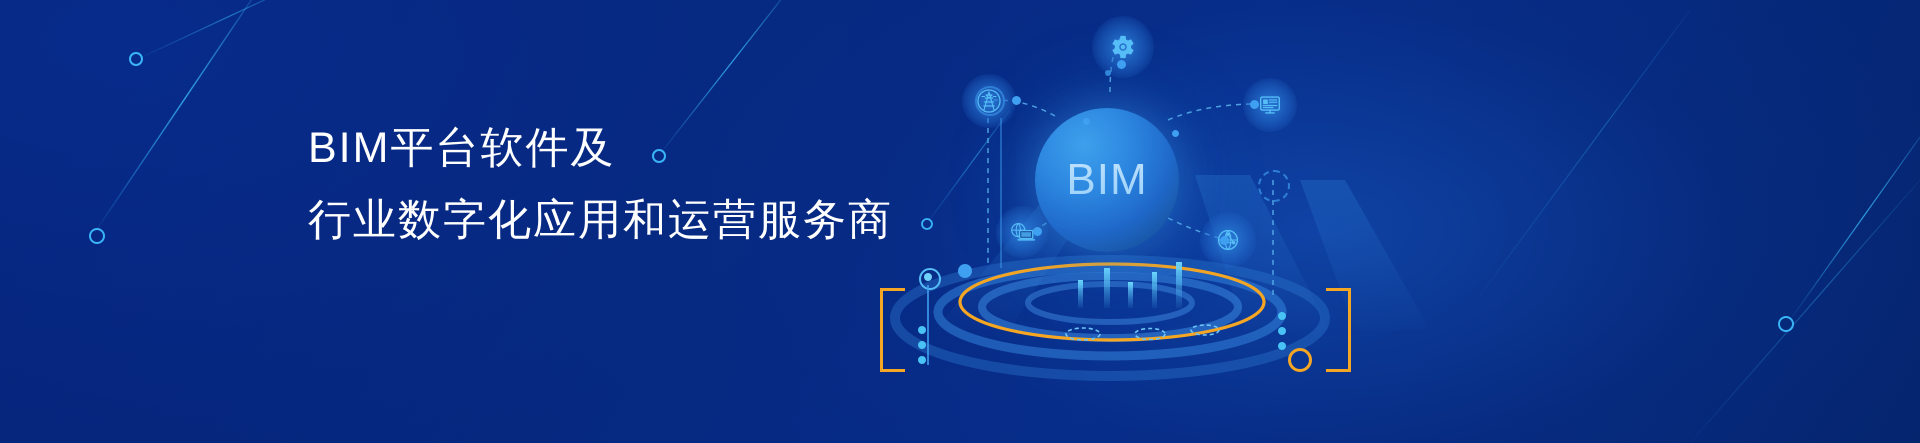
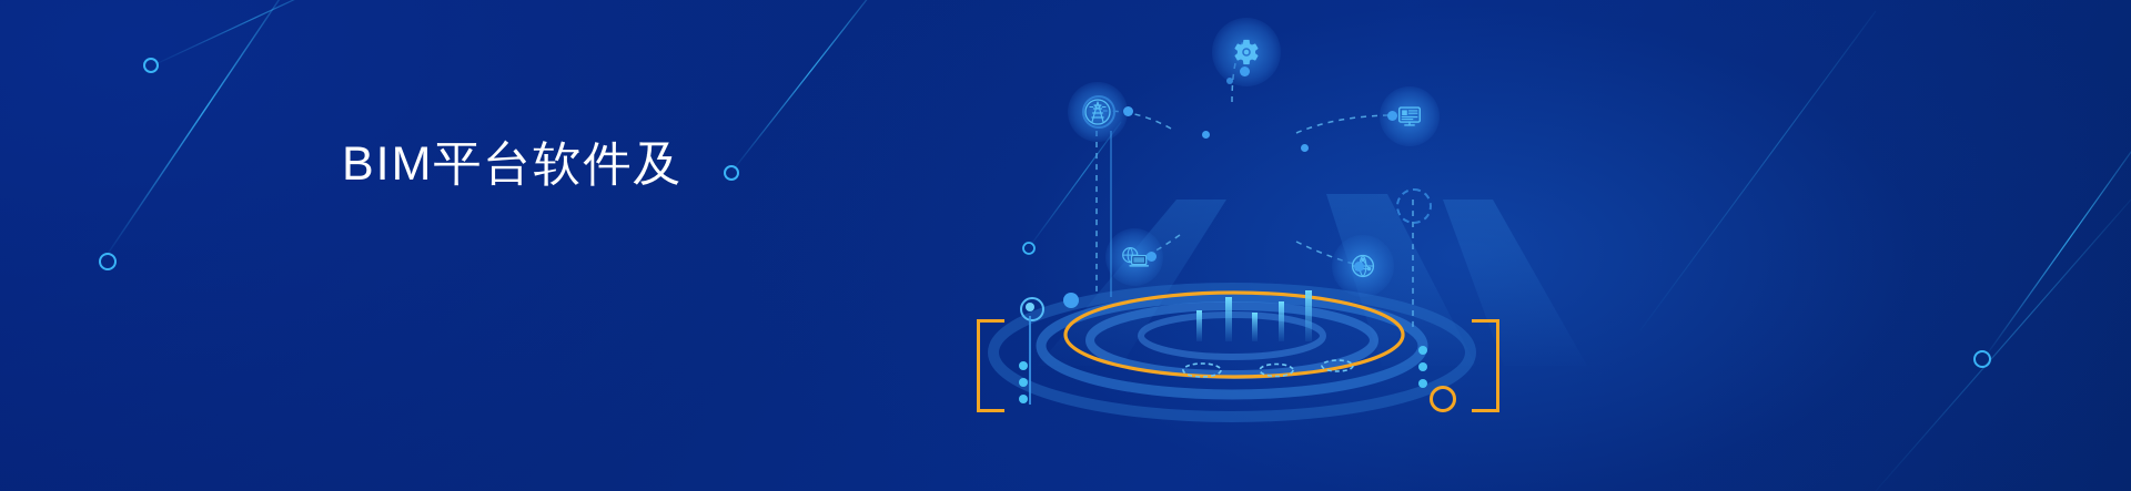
  BIM平台软件及
- 行业数字化应用和运营服务商
- BIM
